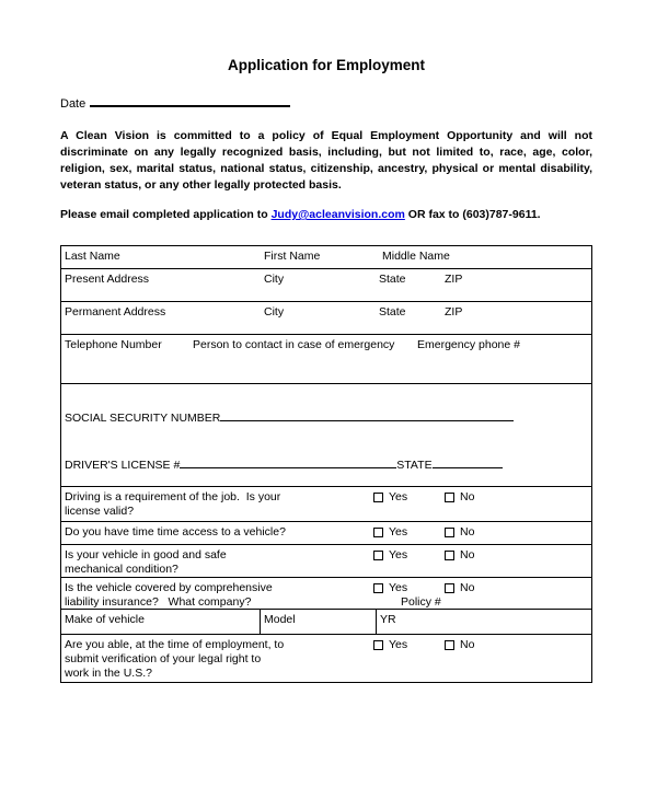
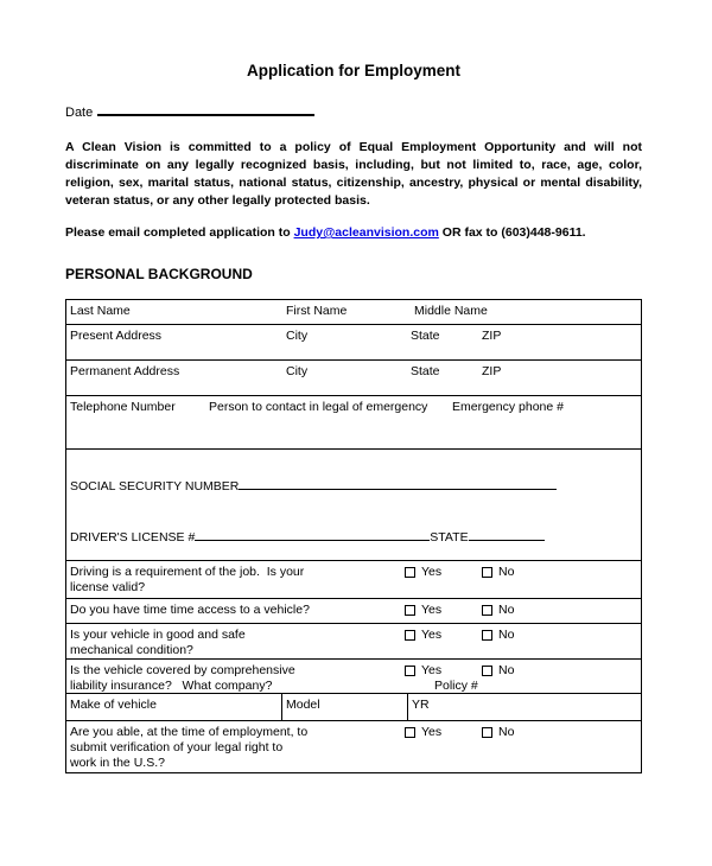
  Application for Employment
  Date
  A Clean Vision is committed to a policy of Equal Employment Opportunity and will not discriminate on any legally recognized basis, including, but not limited to, race, age, color, religion, sex, marital status, national status, citizenship, ancestry, physical or mental disability, veteran status, or any other legally protected basis.
- Please email completed application to Judy@acleanvision.com OR fax to (603)787-9611.
+ Please email completed application to Judy@acleanvision.com OR fax to (603)448-9611.
+ PERSONAL BACKGROUND
  Last Name
  First Name
  Middle Name
  Present Address
  City
  State
  ZIP
  Permanent Address
  City
  State
  ZIP
  Telephone Number
- Person to contact in case of emergency
+ Person to contact in legal of emergency
  Emergency phone #
  SOCIAL SECURITY NUMBER
  DRIVER'S LICENSE # STATE
  Driving is a requirement of the job. Is your
  license valid?
  Yes
  No
  Do you have time time access to a vehicle?
  Yes
  No
  Is your vehicle in good and safe
  mechanical condition?
  Yes
  No
  Is the vehicle covered by comprehensive
  liability insurance? What company?
  Yes
  No
  Policy #
  Make of vehicle
  Model
  YR
  Are you able, at the time of employment, to
  submit verification of your legal right to
  work in the U.S.?
  Yes
  No
